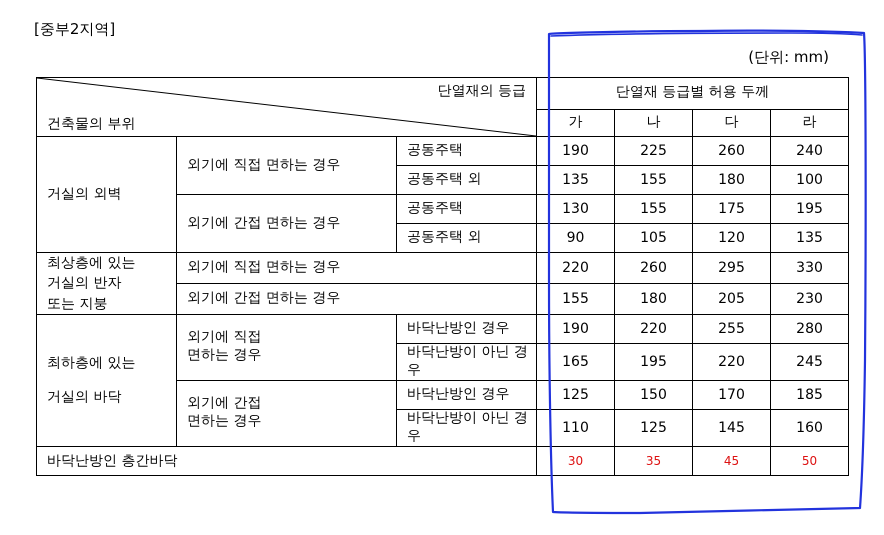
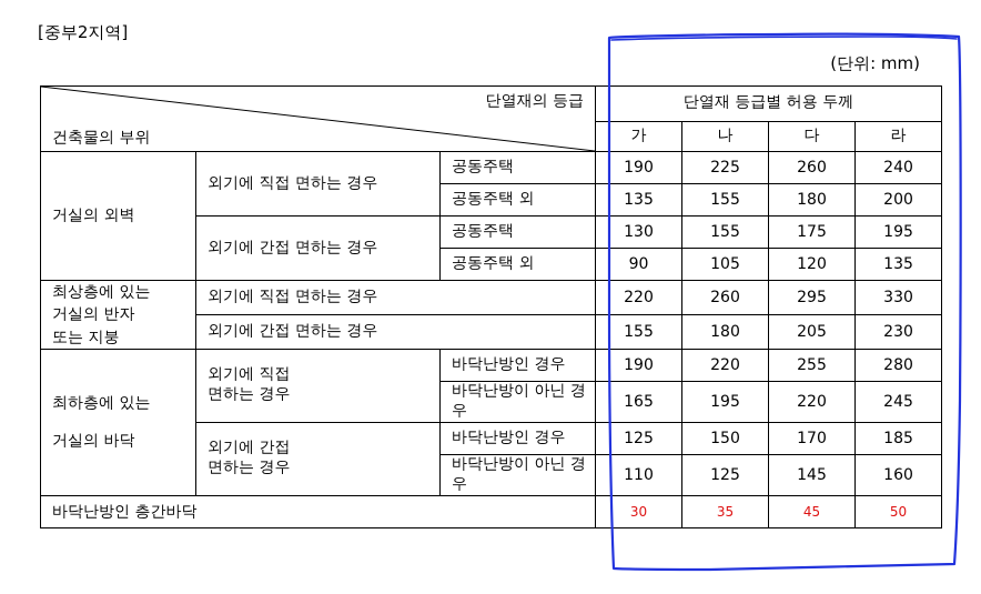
  [중부2지역]
  (단위: mm)
  단열재의 등급 건축물의 부위	단열재 등급별 허용 두께
  가	나	다	라
  거실의 외벽	외기에 직접 면하는 경우	공동주택	190	225	260	240
- 공동주택 외	135	155	180	100
+ 공동주택 외	135	155	180	200
  외기에 간접 면하는 경우	공동주택	130	155	175	195
  공동주택 외	90	105	120	135
  최상층에 있는 거실의 반자 또는 지붕	외기에 직접 면하는 경우	220	260	295	330
  외기에 간접 면하는 경우	155	180	205	230
  최하층에 있는 거실의 바닥	외기에 직접 면하는 경우	바닥난방인 경우	190	220	255	280
  바닥난방이 아닌 경우	165	195	220	245
  외기에 간접 면하는 경우	바닥난방인 경우	125	150	170	185
  바닥난방이 아닌 경우	110	125	145	160
  바닥난방인 층간바닥	30	35	45	50
